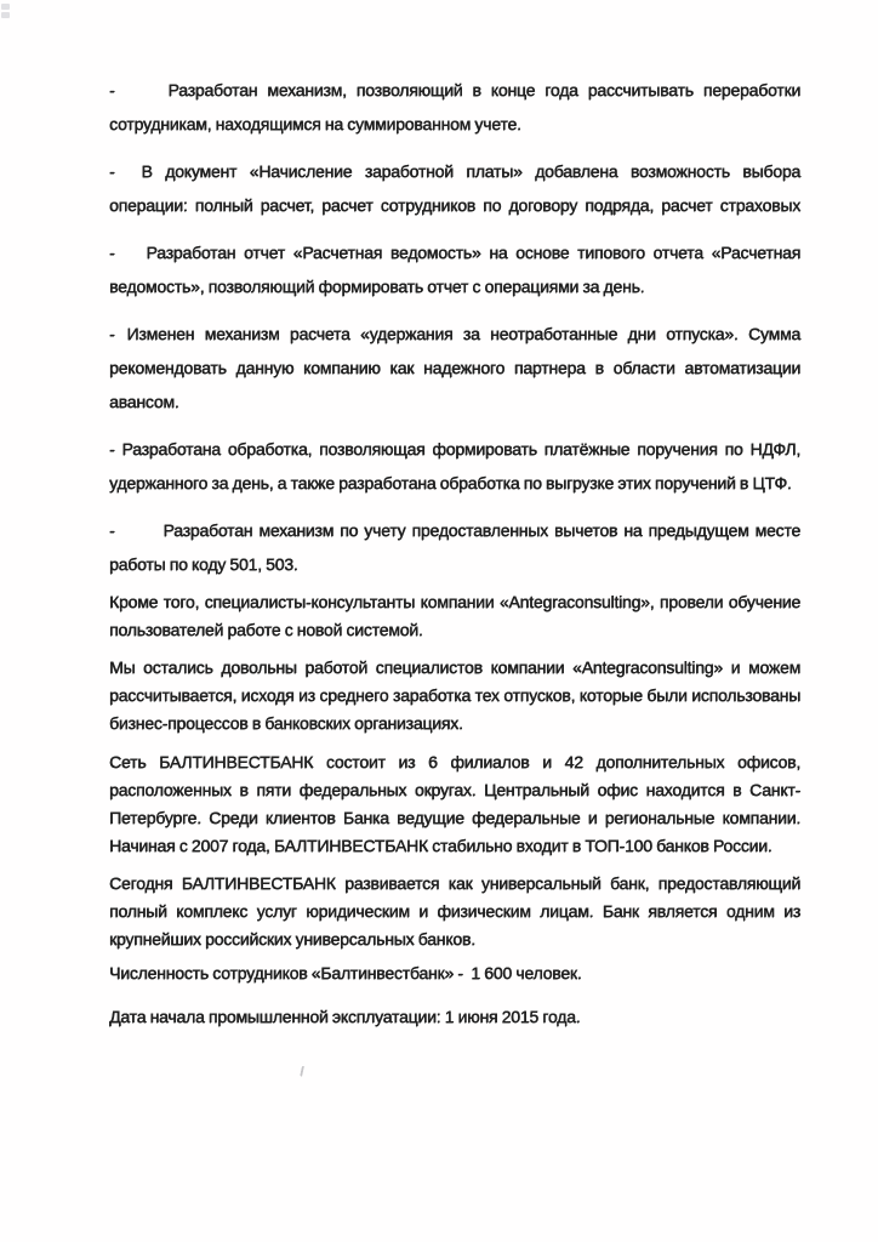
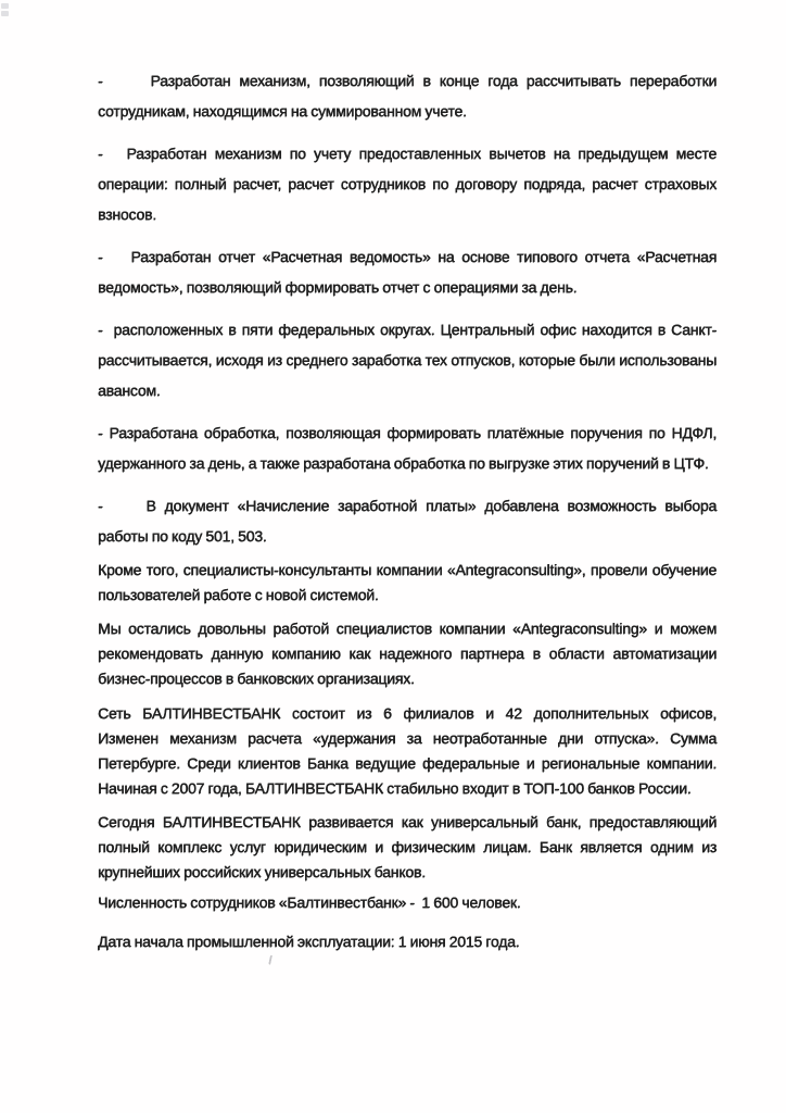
  - Разработан механизм, позволяющий в конце года рассчитывать переработки
  сотрудникам, находящимся на суммированном учете.
- - В документ «Начисление заработной платы» добавлена возможность выбора
+ - Разработан механизм по учету предоставленных вычетов на предыдущем месте
  операции: полный расчет, расчет сотрудников по договору подряда, расчет страховых
+ взносов.
  - Разработан отчет «Расчетная ведомость» на основе типового отчета «Расчетная
  ведомость», позволяющий формировать отчет с операциями за день.
- - Изменен механизм расчета «удержания за неотработанные дни отпуска». Сумма
+ - расположенных в пяти федеральных округах. Центральный офис находится в Санкт-
- рекомендовать данную компанию как надежного партнера в области автоматизации
+ рассчитывается, исходя из среднего заработка тех отпусков, которые были использованы
  авансом.
  - Разработана обработка, позволяющая формировать платёжные поручения по НДФЛ,
  удержанного за день, а также разработана обработка по выгрузке этих поручений в ЦТФ.
- - Разработан механизм по учету предоставленных вычетов на предыдущем месте
+ - В документ «Начисление заработной платы» добавлена возможность выбора
  работы по коду 501, 503.
  Кроме того, специалисты-консультанты компании «Antegraconsulting», провели обучение
  пользователей работе с новой системой.
  Мы остались довольны работой специалистов компании «Antegraconsulting» и можем
- рассчитывается, исходя из среднего заработка тех отпусков, которые были использованы
+ рекомендовать данную компанию как надежного партнера в области автоматизации
  бизнес-процессов в банковских организациях.
  Сеть БАЛТИНВЕСТБАНК состоит из 6 филиалов и 42 дополнительных офисов,
- расположенных в пяти федеральных округах. Центральный офис находится в Санкт-
+ Изменен механизм расчета «удержания за неотработанные дни отпуска». Сумма
  Петербурге. Среди клиентов Банка ведущие федеральные и региональные компании.
  Начиная с 2007 года, БАЛТИНВЕСТБАНК стабильно входит в ТОП-100 банков России.
  Сегодня БАЛТИНВЕСТБАНК развивается как универсальный банк, предоставляющий
  полный комплекс услуг юридическим и физическим лицам. Банк является одним из
  крупнейших российских универсальных банков.
  Численность сотрудников «Балтинвестбанк» - 1 600 человек.
  Дата начала промышленной эксплуатации: 1 июня 2015 года.
